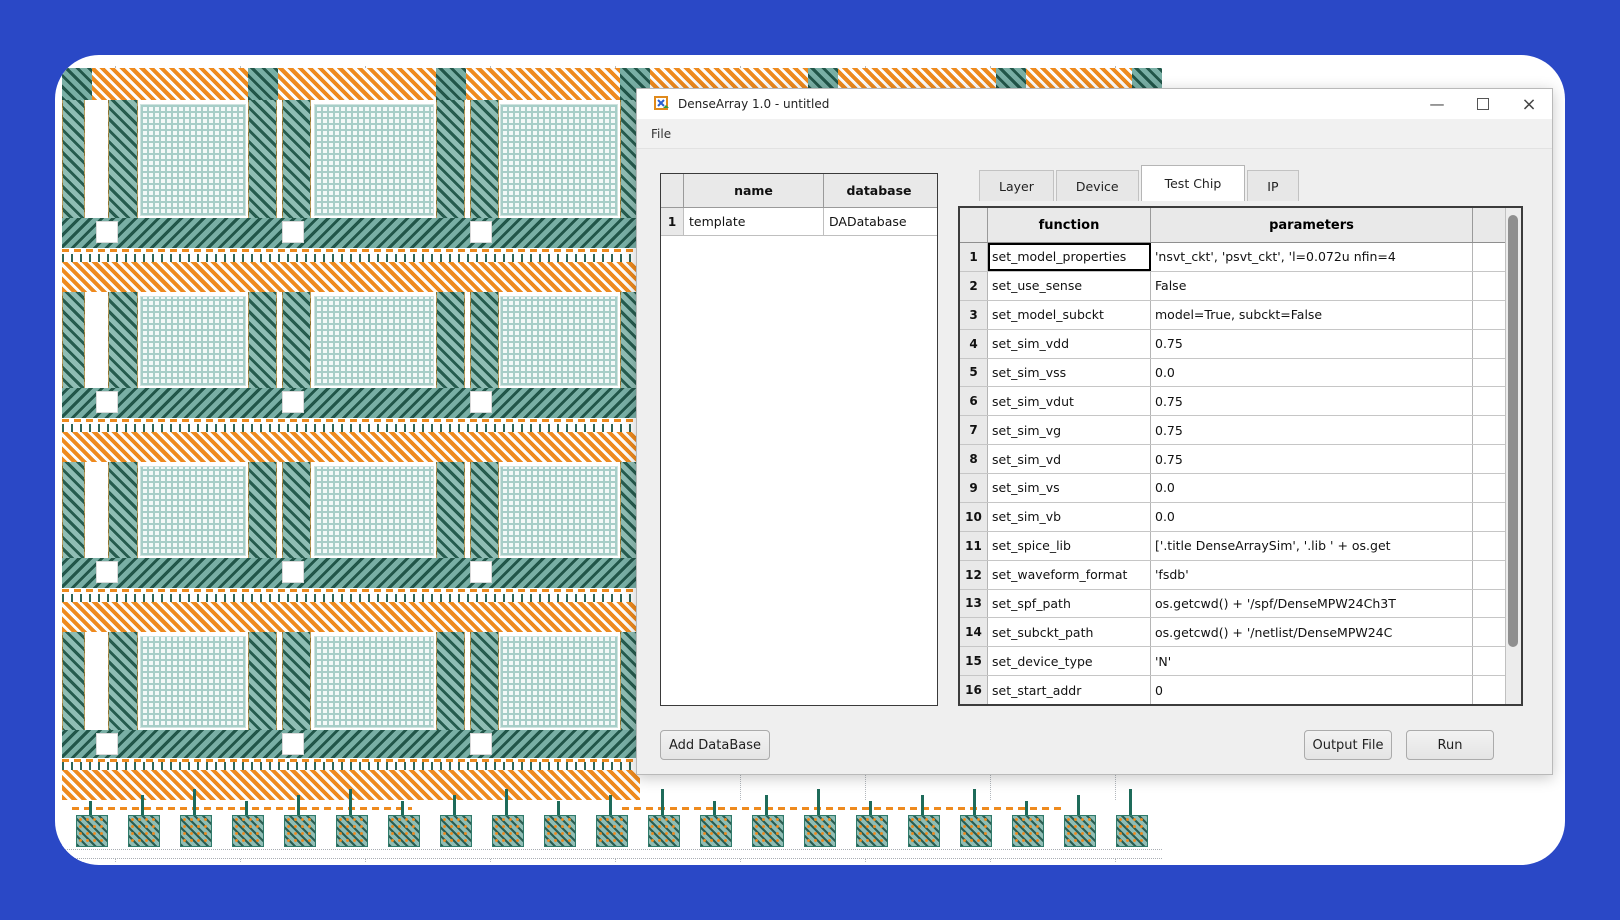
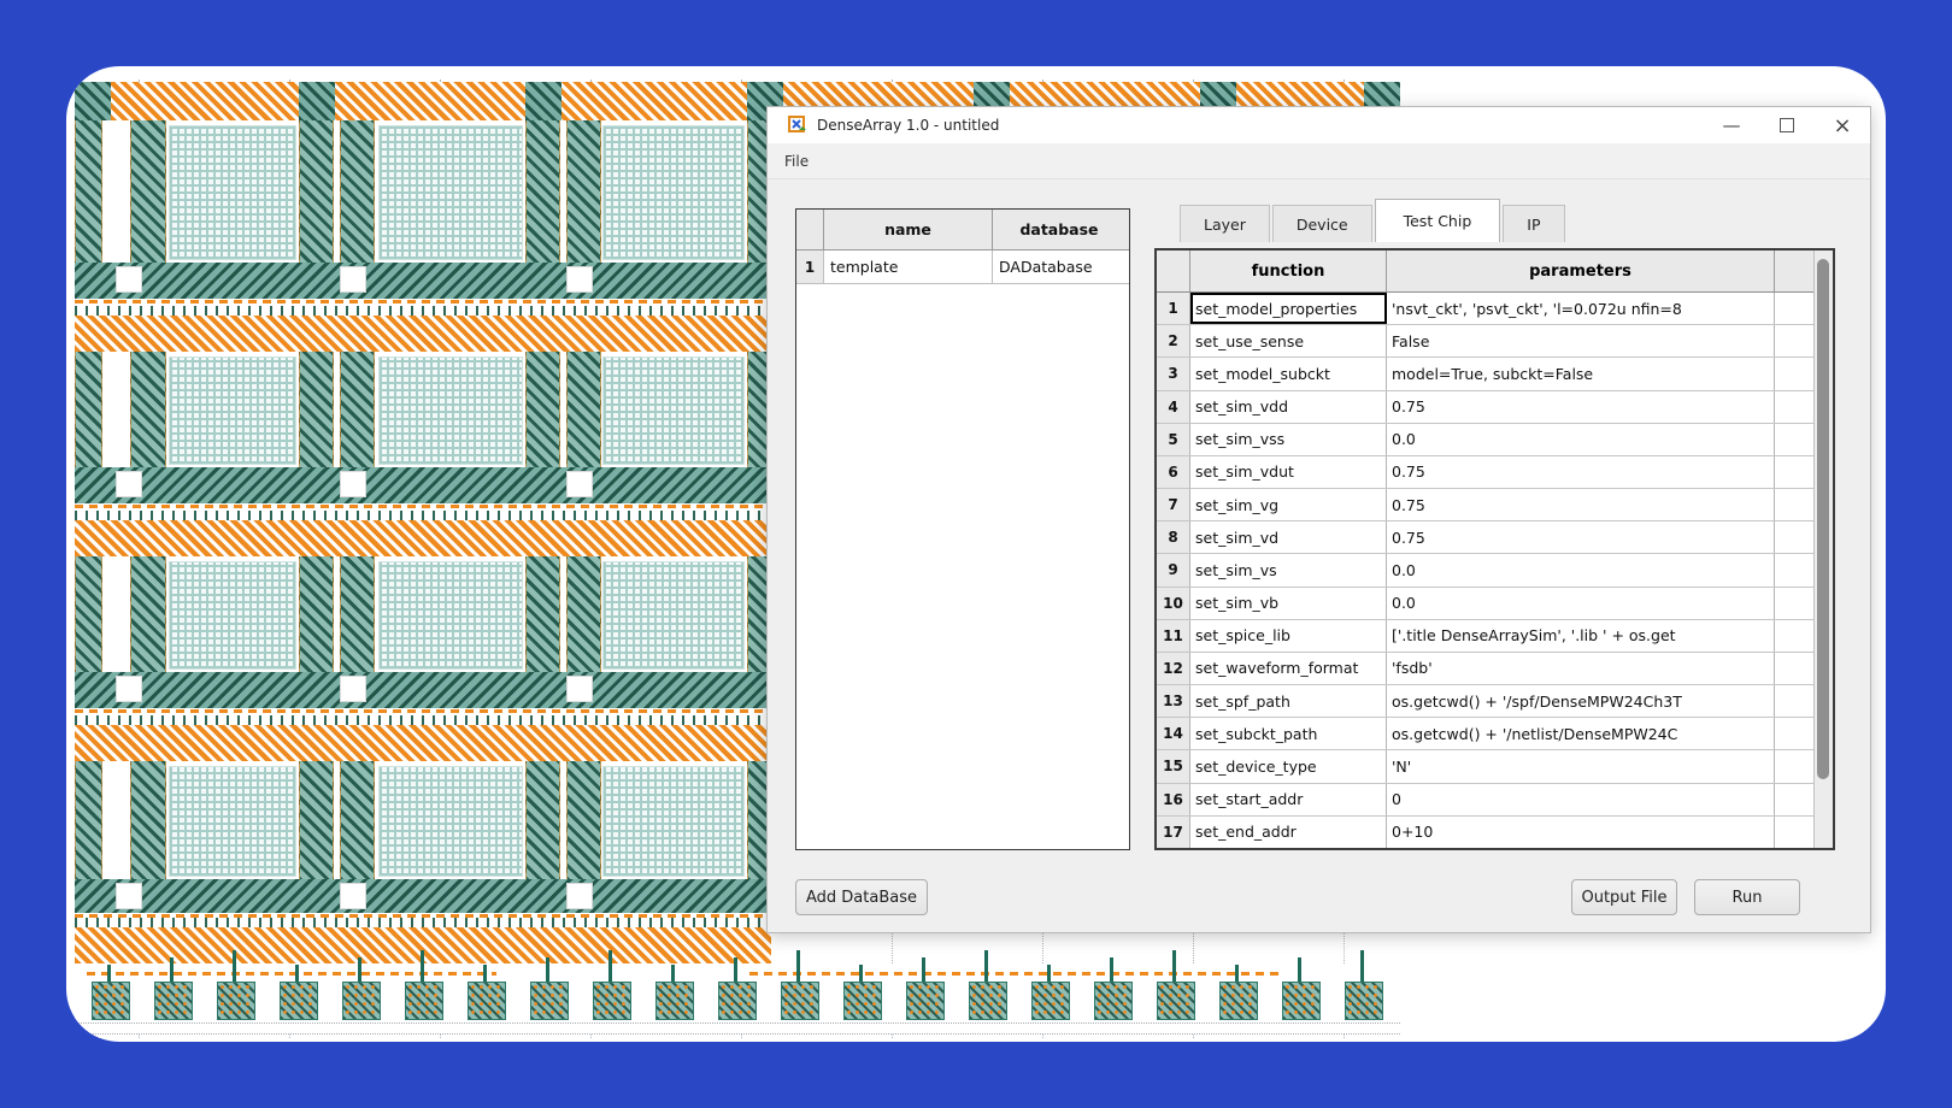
  DenseArray 1.0 - untitled
  —
  ×
  File
  name
  database
  1
  template
  DADatabase
  Layer
  Device
  Test Chip
  IP
  function
  parameters
  1
  set_model_properties
- 'nsvt_ckt', 'psvt_ckt', 'l=0.072u nfin=4
+ 'nsvt_ckt', 'psvt_ckt', 'l=0.072u nfin=8
  2
  set_use_sense
  False
  3
  set_model_subckt
  model=True, subckt=False
  4
  set_sim_vdd
  0.75
  5
  set_sim_vss
  0.0
  6
  set_sim_vdut
  0.75
  7
  set_sim_vg
  0.75
  8
  set_sim_vd
  0.75
  9
  set_sim_vs
  0.0
  10
  set_sim_vb
  0.0
  11
  set_spice_lib
  ['.title DenseArraySim', '.lib ' + os.get
  12
  set_waveform_format
  'fsdb'
  13
  set_spf_path
  os.getcwd() + '/spf/DenseMPW24Ch3T
  14
  set_subckt_path
  os.getcwd() + '/netlist/DenseMPW24C
  15
  set_device_type
  'N'
  16
  set_start_addr
  0
+ 17
+ set_end_addr
+ 0+10
  Add DataBase
  Output File
  Run
